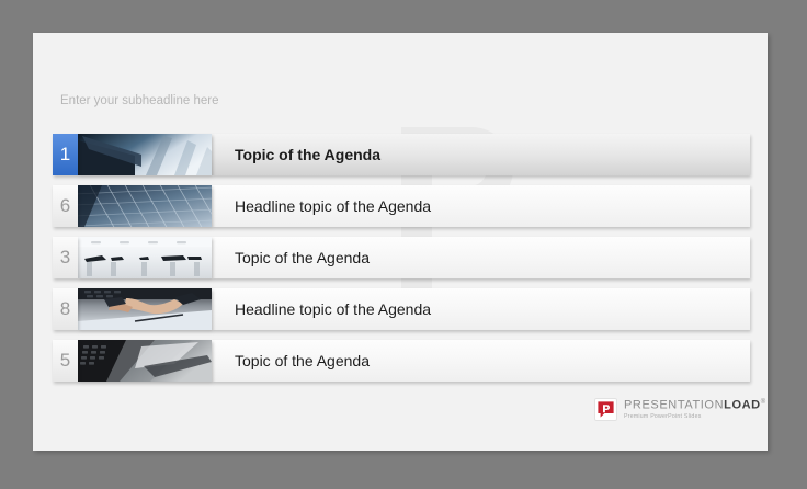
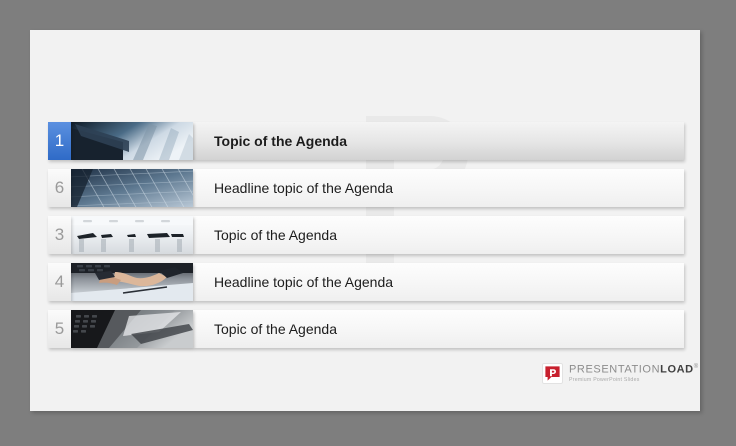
- Enter your subheadline here
  1
  Topic of the Agenda
  6
  Headline topic of the Agenda
  3
  Topic of the Agenda
- 8
+ 4
  Headline topic of the Agenda
  5
  Topic of the Agenda
  PRESENTATIONLOAD
